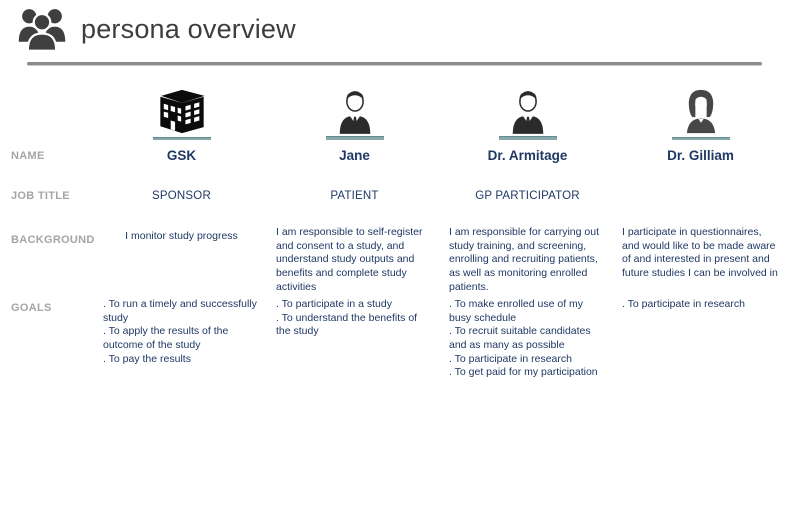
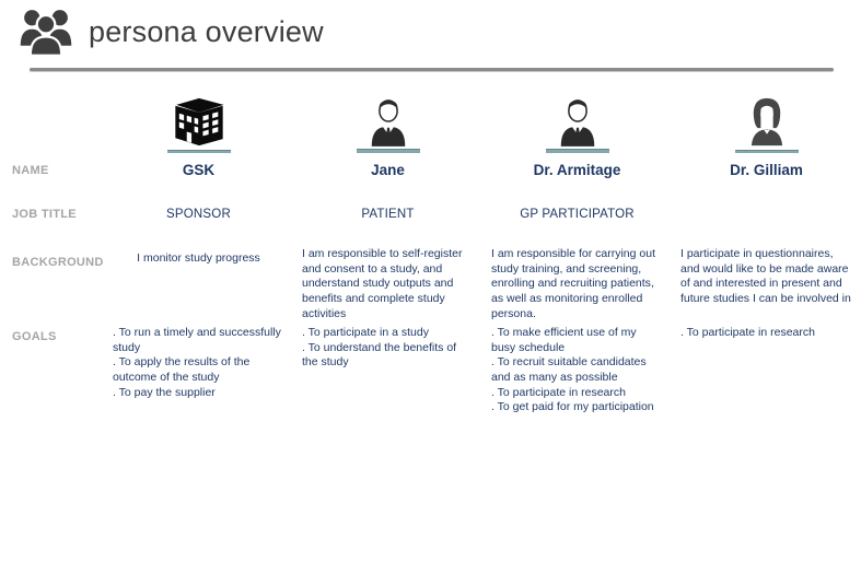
  persona overview
  NAME
  GSK
  Jane
  Dr. Armitage
  Dr. Gilliam
  JOB TITLE
  SPONSOR
  PATIENT
  GP PARTICIPATOR
  BACKGROUND
  I monitor study progress
  I am responsible to self-register and consent to a study, and understand study outputs and benefits and complete study activities
- I am responsible for carrying out study training, and screening, enrolling and recruiting patients, as well as monitoring enrolled patients.
+ I am responsible for carrying out study training, and screening, enrolling and recruiting patients, as well as monitoring enrolled persona.
  I participate in questionnaires, and would like to be made aware of and interested in present and future studies I can be involved in
  GOALS
  . To run a timely and successfully study
  . To apply the results of the outcome of the study
- . To pay the results
+ . To pay the supplier
  . To participate in a study
  . To understand the benefits of the study
- . To make enrolled use of my busy schedule
+ . To make efficient use of my busy schedule
  . To recruit suitable candidates and as many as possible
  . To participate in research
  . To get paid for my participation
  . To participate in research
